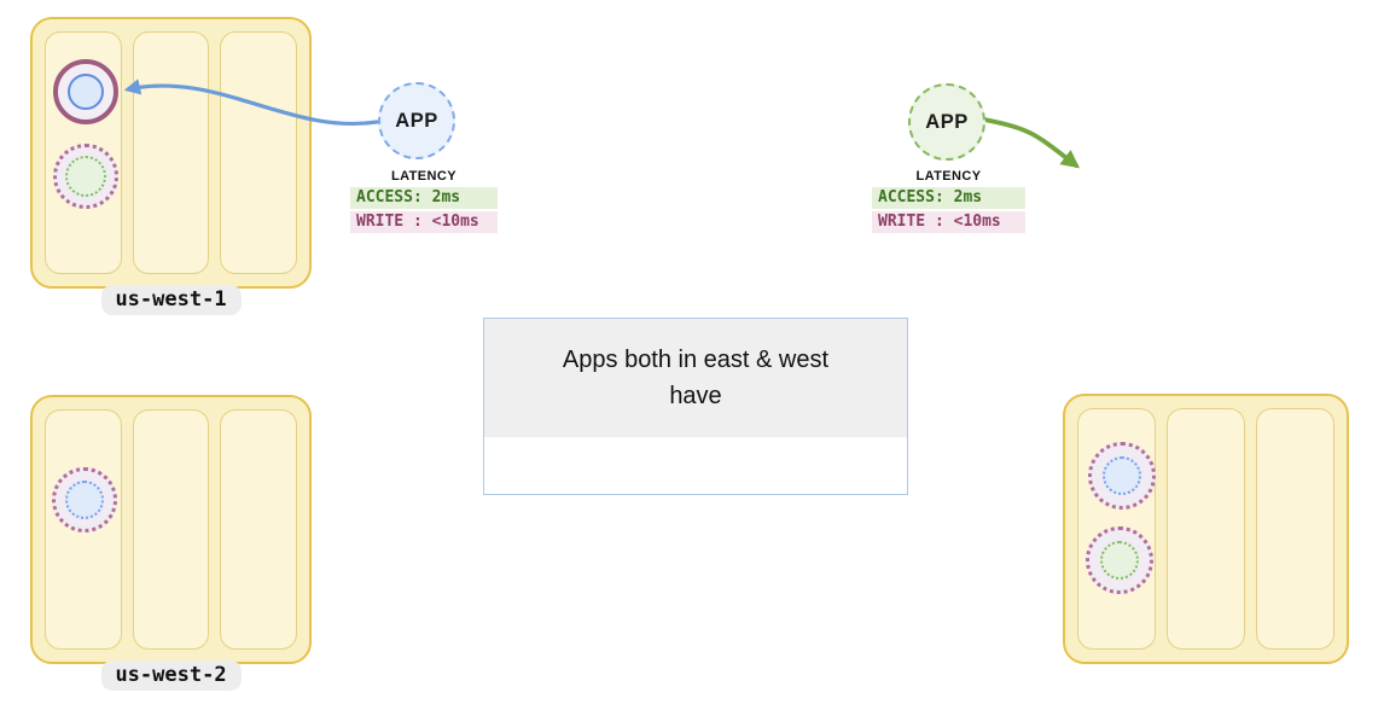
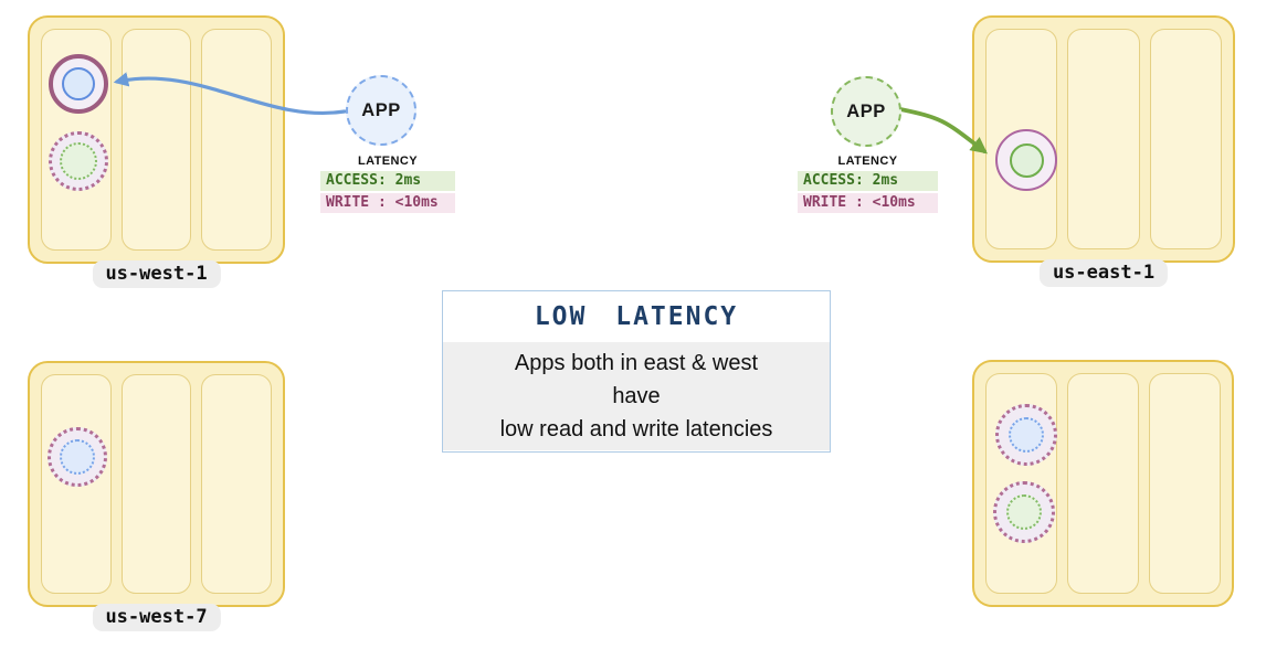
  us-west-1
+ us-east-1
- us-west-2
+ us-west-7
  APP
  APP
  LATENCY
  ACCESS: 2ms
  WRITE : <10ms
  LATENCY
  ACCESS: 2ms
  WRITE : <10ms
+ LOW LATENCY
  Apps both in east & west
  have
+ low read and write latencies
